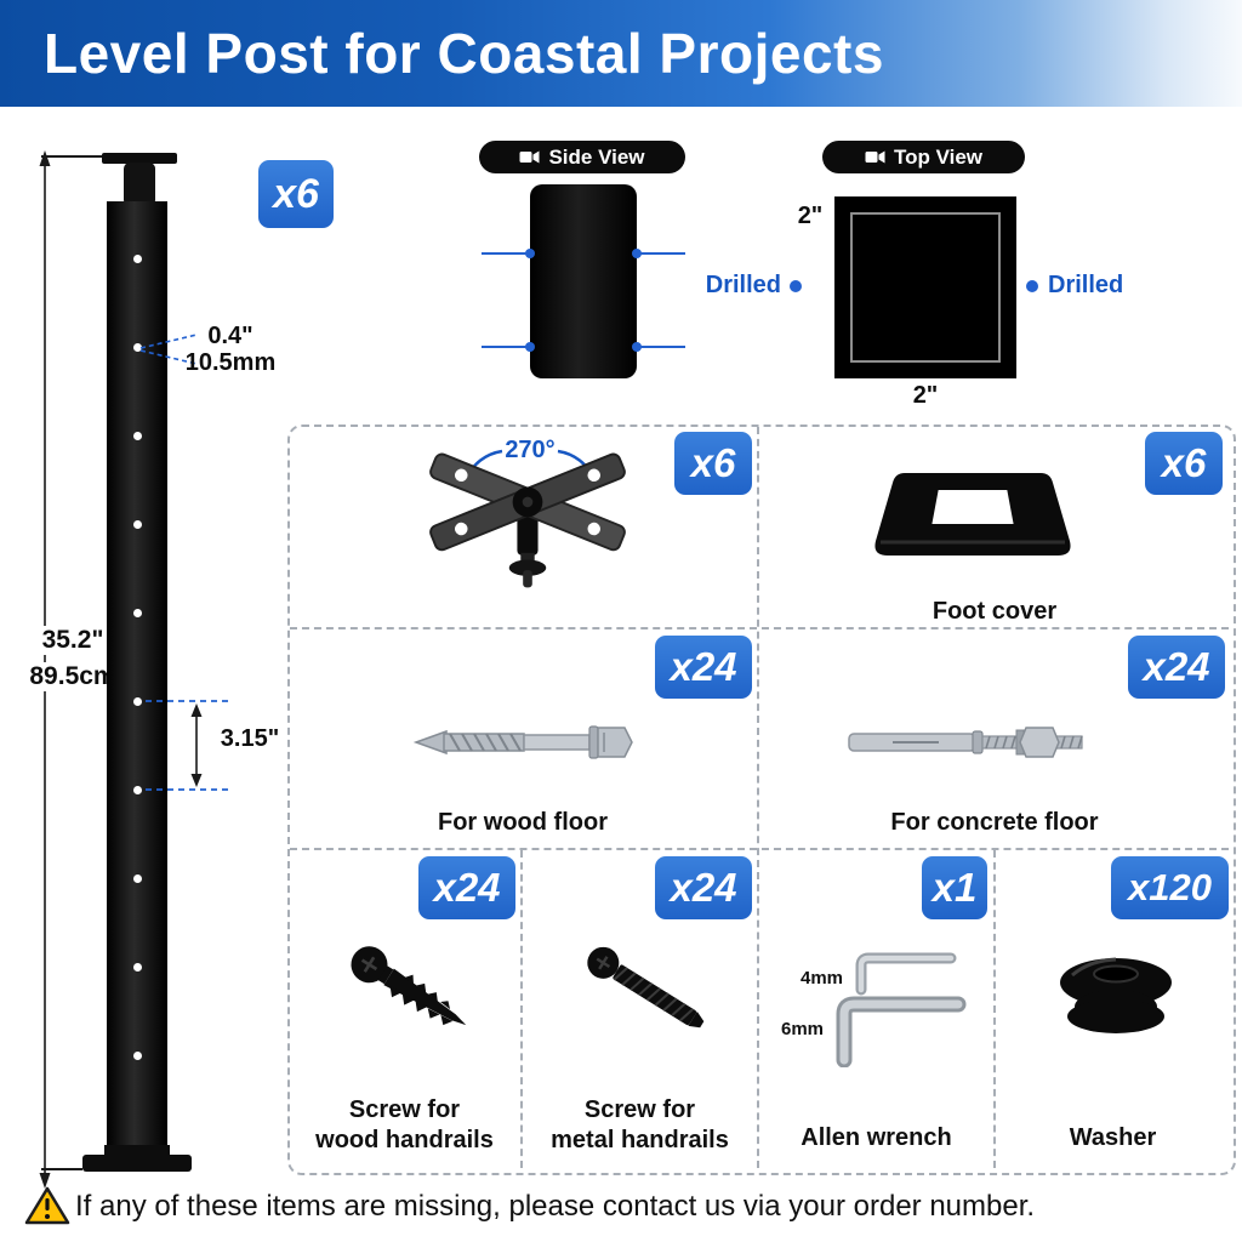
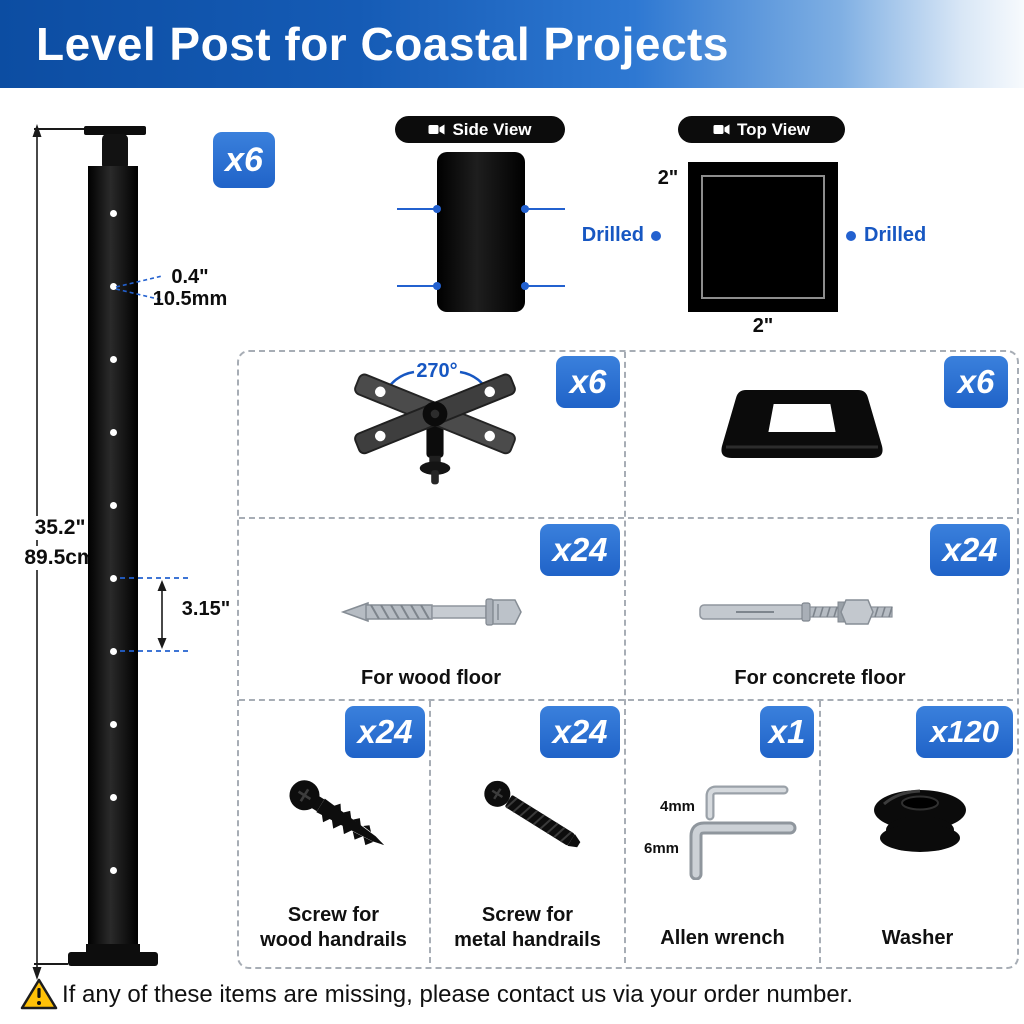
  Level Post for Coastal Projects
  35.2"
  89.5cm
  x6
  0.4"
  10.5mm
  3.15"
  Side View
  Top View
  2"
  2"
  Drilled
  Drilled
  270°
  x6
  x6
- Foot cover
  x24
  For wood floor
  x24
  For concrete floor
  x24
  Screw for
  wood handrails
  x24
  Screw for
  metal handrails
  4mm
  6mm
  x1
  Allen wrench
  x120
  Washer
  If any of these items are missing, please contact us via your order number.
